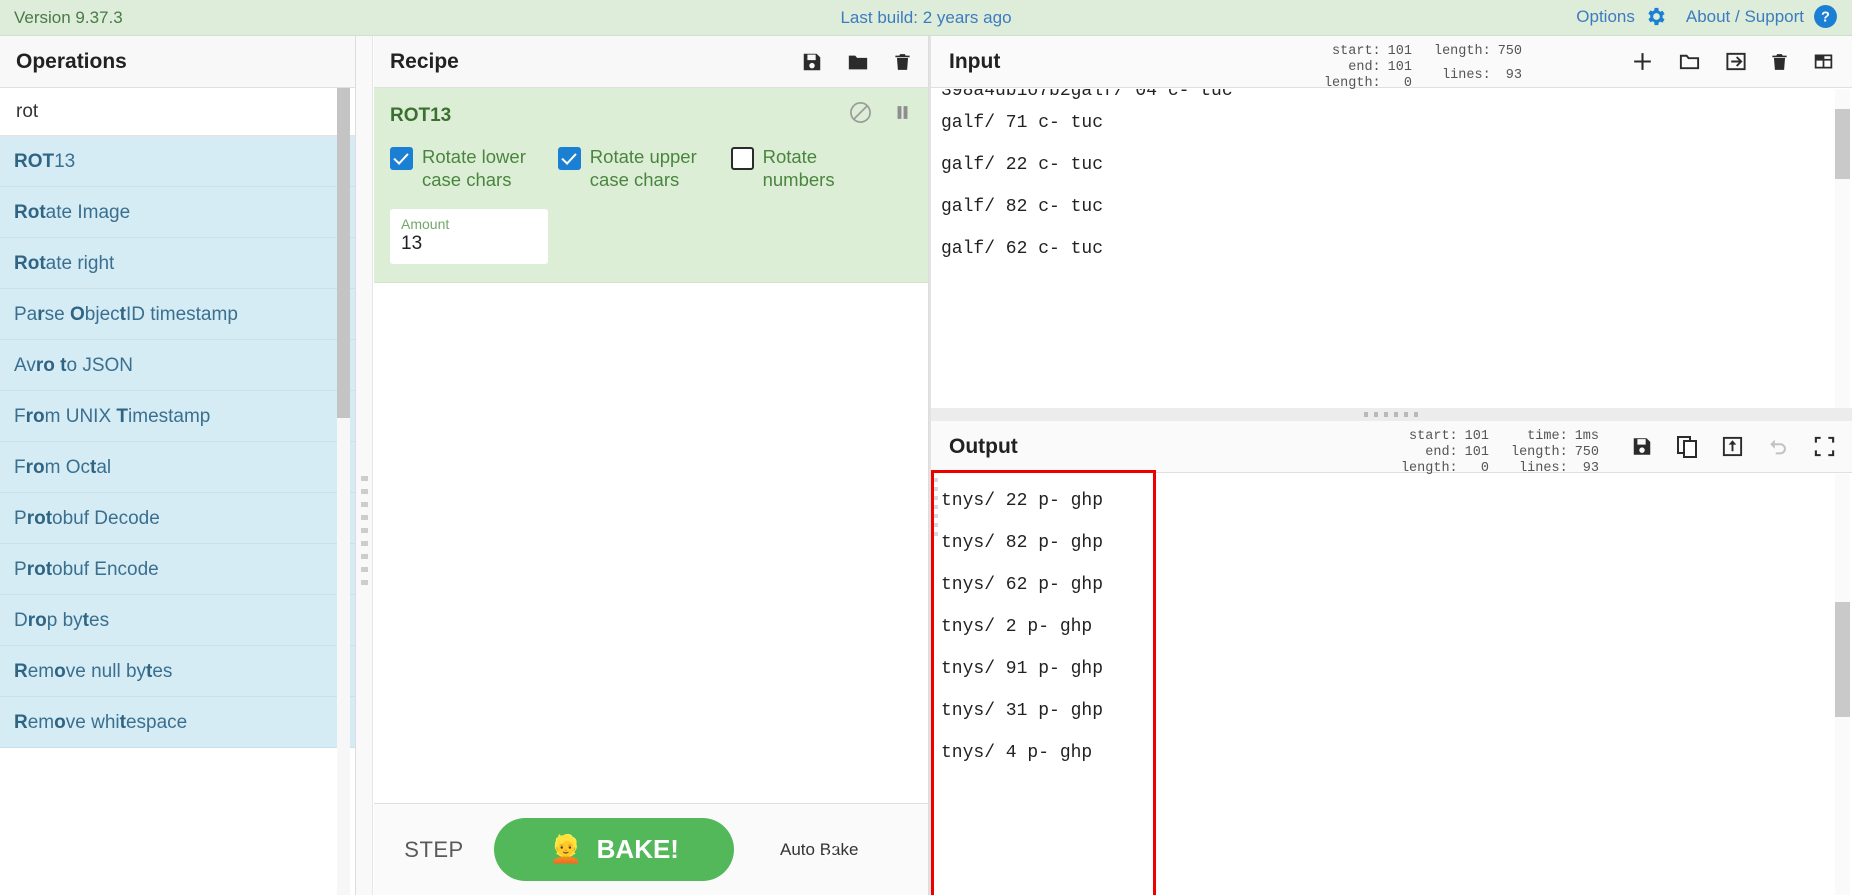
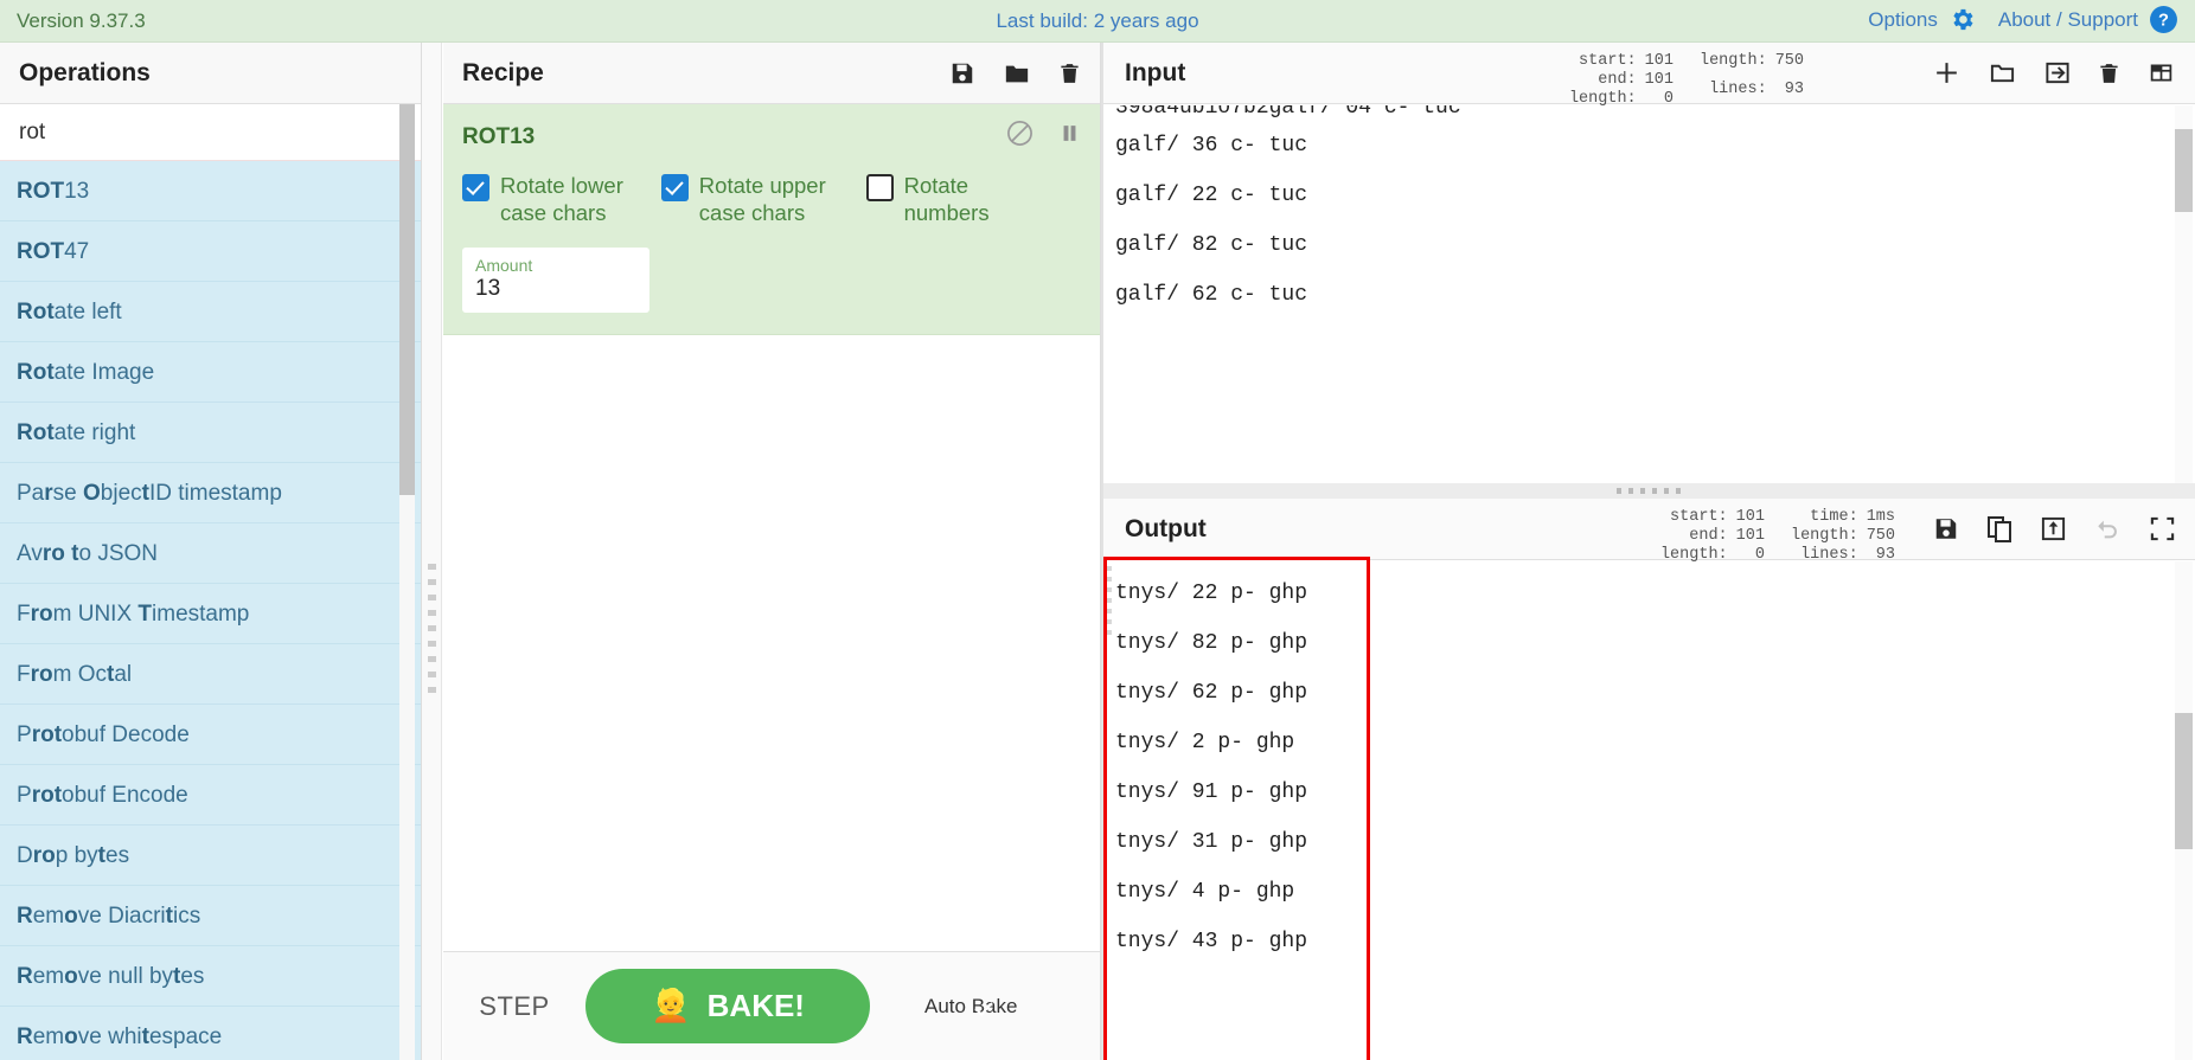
  Version 9.37.3
  Last build: 2 years ago
  Options
  About / Support
  ?
  Operations
  rot
  ROT13
+ ROT47
+ Rotate left
  Rotate Image
  Rotate right
  Parse ObjectID timestamp
  Avro to JSON
  From UNIX Timestamp
  From Octal
  Protobuf Decode
  Protobuf Encode
  Drop bytes
+ Remove Diacritics
  Remove null bytes
  Remove whitespace
  Recipe
  ROT13
  Rotate lower case chars
  Rotate upper case chars
  Rotate numbers
  Amount
  13
  STEP
  👱
  BAKE!
  Autoke
  Input
  start:
  101
  end:
  101
  length:
  0
  length:
  750
  lines:
  93
  398a4ub1o7b2galf/ 04 c- tuc
- galf/ 71 c- tuc
+ galf/ 36 c- tuc
  galf/ 22 c- tuc
  galf/ 82 c- tuc
  galf/ 62 c- tuc
  Output
  start:
  101
  end:
  101
  length:
  0
  time:
  1ms
  length:
  750
  lines:
  93
  tnys/ 22 p- ghp
  tnys/ 82 p- ghp
  tnys/ 62 p- ghp
  tnys/ 2 p- ghp
  tnys/ 91 p- ghp
  tnys/ 31 p- ghp
  tnys/ 4 p- ghp
+ tnys/ 43 p- ghp
